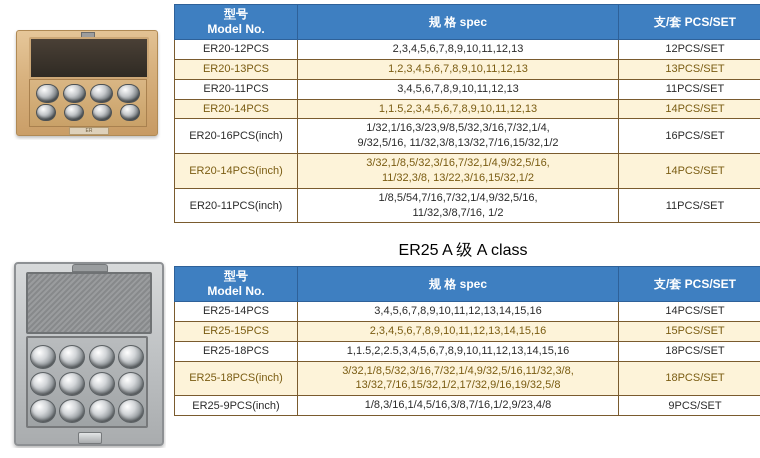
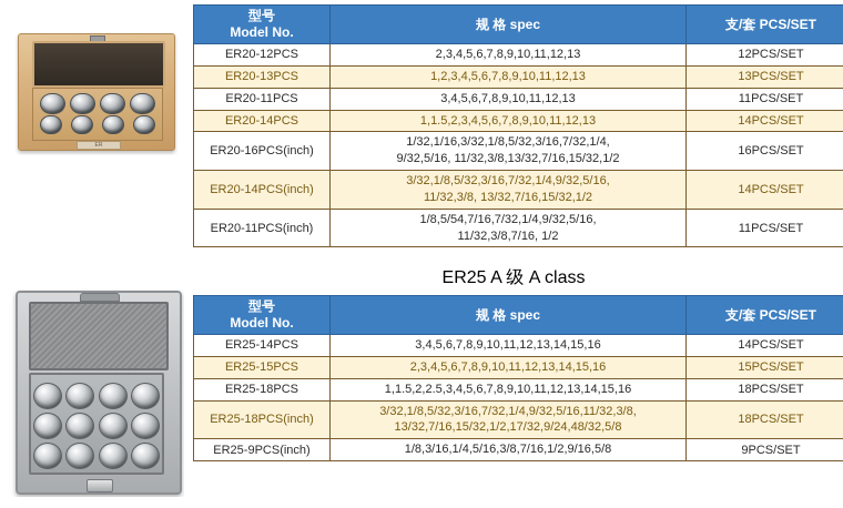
  型号 Model No.	规 格 spec	支/套 PCS/SET
  ER20-12PCS	2,3,4,5,6,7,8,9,10,11,12,13	12PCS/SET
  ER20-13PCS	1,2,3,4,5,6,7,8,9,10,11,12,13	13PCS/SET
  ER20-11PCS	3,4,5,6,7,8,9,10,11,12,13	11PCS/SET
  ER20-14PCS	1,1.5,2,3,4,5,6,7,8,9,10,11,12,13	14PCS/SET
- ER20-16PCS(inch)	1/32,1/16,3/23,9/8,5/32,3/16,7/32,1/4, 9/32,5/16, 11/32,3/8,13/32,7/16,15/32,1/2	16PCS/SET
+ ER20-16PCS(inch)	1/32,1/16,3/32,1/8,5/32,3/16,7/32,1/4, 9/32,5/16, 11/32,3/8,13/32,7/16,15/32,1/2	16PCS/SET
- ER20-14PCS(inch)	3/32,1/8,5/32,3/16,7/32,1/4,9/32,5/16, 11/32,3/8, 13/22,3/16,15/32,1/2	14PCS/SET
+ ER20-14PCS(inch)	3/32,1/8,5/32,3/16,7/32,1/4,9/32,5/16, 11/32,3/8, 13/32,7/16,15/32,1/2	14PCS/SET
  ER20-11PCS(inch)	1/8,5/54,7/16,7/32,1/4,9/32,5/16, 11/32,3/8,7/16, 1/2	11PCS/SET
  ER25 A 级 A class
  型号 Model No.	规 格 spec	支/套 PCS/SET
  ER25-14PCS	3,4,5,6,7,8,9,10,11,12,13,14,15,16	14PCS/SET
  ER25-15PCS	2,3,4,5,6,7,8,9,10,11,12,13,14,15,16	15PCS/SET
  ER25-18PCS	1,1.5,2,2.5,3,4,5,6,7,8,9,10,11,12,13,14,15,16	18PCS/SET
- ER25-18PCS(inch)	3/32,1/8,5/32,3/16,7/32,1/4,9/32,5/16,11/32,3/8, 13/32,7/16,15/32,1/2,17/32,9/16,19/32,5/8	18PCS/SET
+ ER25-18PCS(inch)	3/32,1/8,5/32,3/16,7/32,1/4,9/32,5/16,11/32,3/8, 13/32,7/16,15/32,1/2,17/32,9/24,48/32,5/8	18PCS/SET
- ER25-9PCS(inch)	1/8,3/16,1/4,5/16,3/8,7/16,1/2,9/23,4/8	9PCS/SET
+ ER25-9PCS(inch)	1/8,3/16,1/4,5/16,3/8,7/16,1/2,9/16,5/8	9PCS/SET
